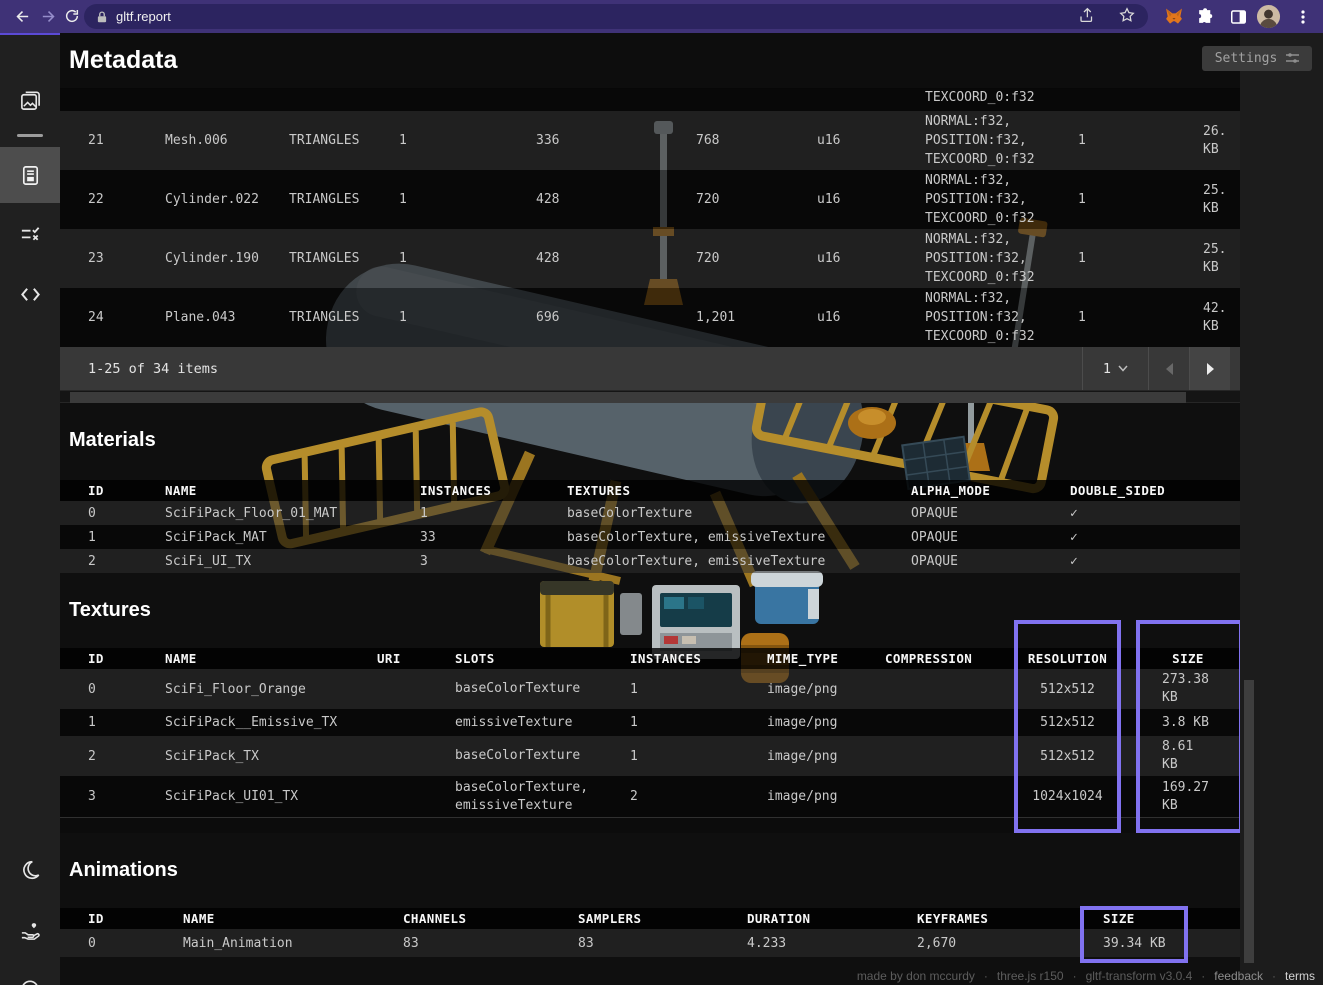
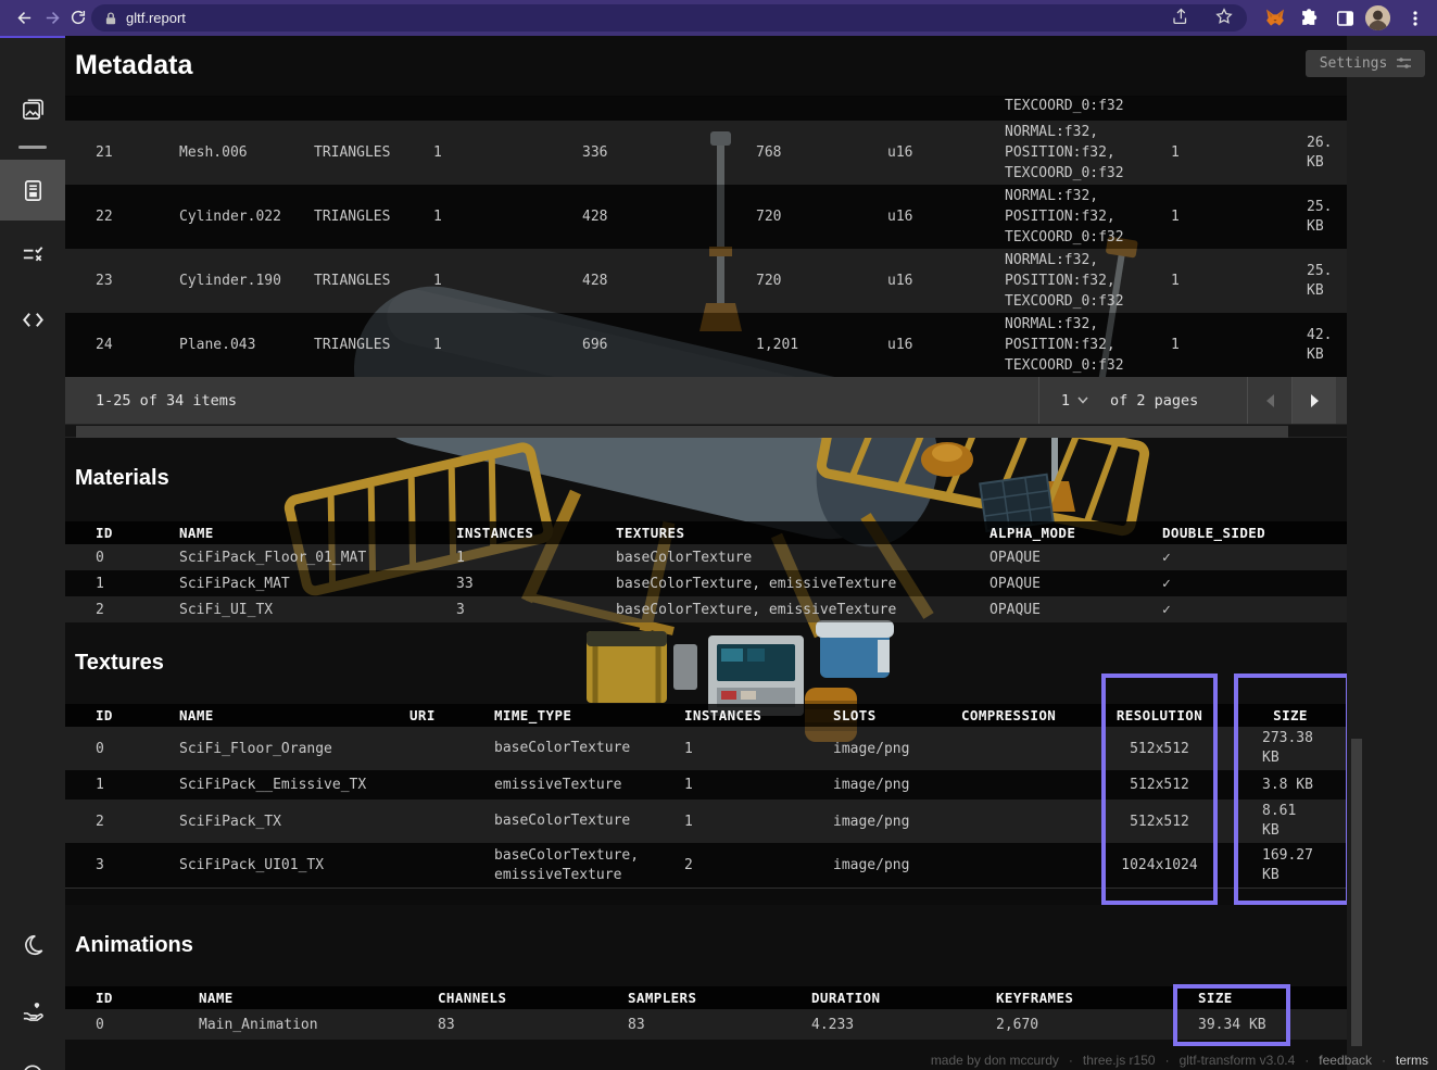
  gltf.report
  Metadata
  TEXCOORD_0:f32
  21
  Mesh.006
  TRIANGLES
  1
  336
  768
  u16
  NORMAL:f32, POSITION:f32, TEXCOORD_0:f32
  1
  26. KB
  22
  Cylinder.022
  TRIANGLES
  1
  428
  720
  u16
  NORMAL:f32, POSITION:f32, TEXCOORD_0:f32
  1
  25. KB
  23
  Cylinder.190
  TRIANGLES
  1
  428
  720
  u16
  NORMAL:f32, POSITION:f32, TEXCOORD_0:f32
  1
  25. KB
  24
  Plane.043
  TRIANGLES
  1
  696
  1,201
  u16
  NORMAL:f32, POSITION:f32, TEXCOORD_0:f32
  1
  42. KB
  1-25 of 34 items
  1
+ of 2 pages
  Materials
  ID
  NAME
  INSTANCES
  TEXTURES
  ALPHA_MODE
  DOUBLE_SIDED
  0
  SciFiPack_Floor_01_MAT
  1
  baseColorTexture
  OPAQUE
  ✓
  1
  SciFiPack_MAT
  33
  baseColorTexture, emissiveTexture
  OPAQUE
  ✓
  2
  SciFi_UI_TX
  3
  baseColorTexture, emissiveTexture
  OPAQUE
  ✓
  Textures
  ID
  NAME
  URI
- SLOTS
+ MIME_TYPE
  INSTANCES
- MIME_TYPE
+ SLOTS
  COMPRESSION
  RESOLUTION
  SIZE
  0
  SciFi_Floor_Orange
  baseColorTexture
  1
  image/png
  512x512
  273.38 KB
  1
  SciFiPack__Emissive_TX
  emissiveTexture
  1
  image/png
  512x512
  3.8 KB
  2
  SciFiPack_TX
  baseColorTexture
  1
  image/png
  512x512
  8.61 KB
  3
  SciFiPack_UI01_TX
  baseColorTexture, emissiveTexture
  2
  image/png
  1024x1024
  169.27 KB
  Animations
  ID
  NAME
  CHANNELS
  SAMPLERS
  DURATION
  KEYFRAMES
  SIZE
  0
  Main_Animation
  83
  83
  4.233
  2,670
  39.34 KB
  Settings
  made by don mccurdy
  ·
  three.js r150
  ·
  gltf-transform v3.0.4
  ·
  feedback
  ·
  terms
